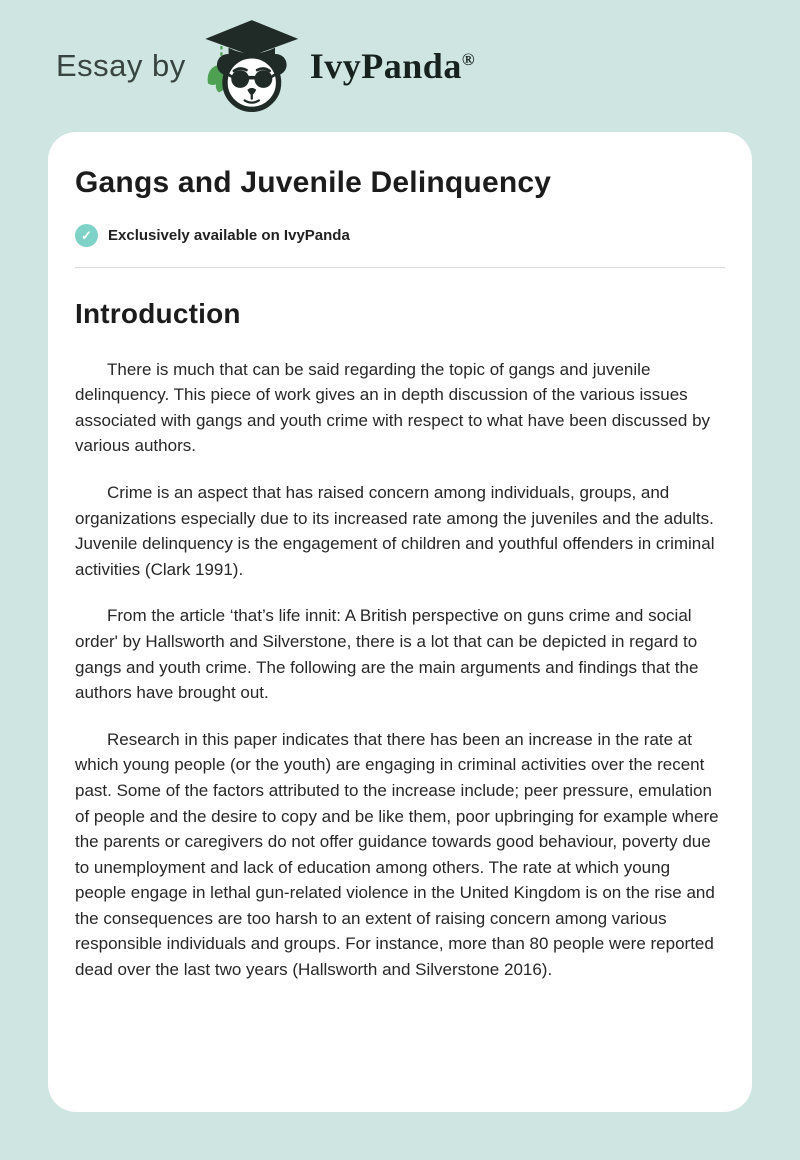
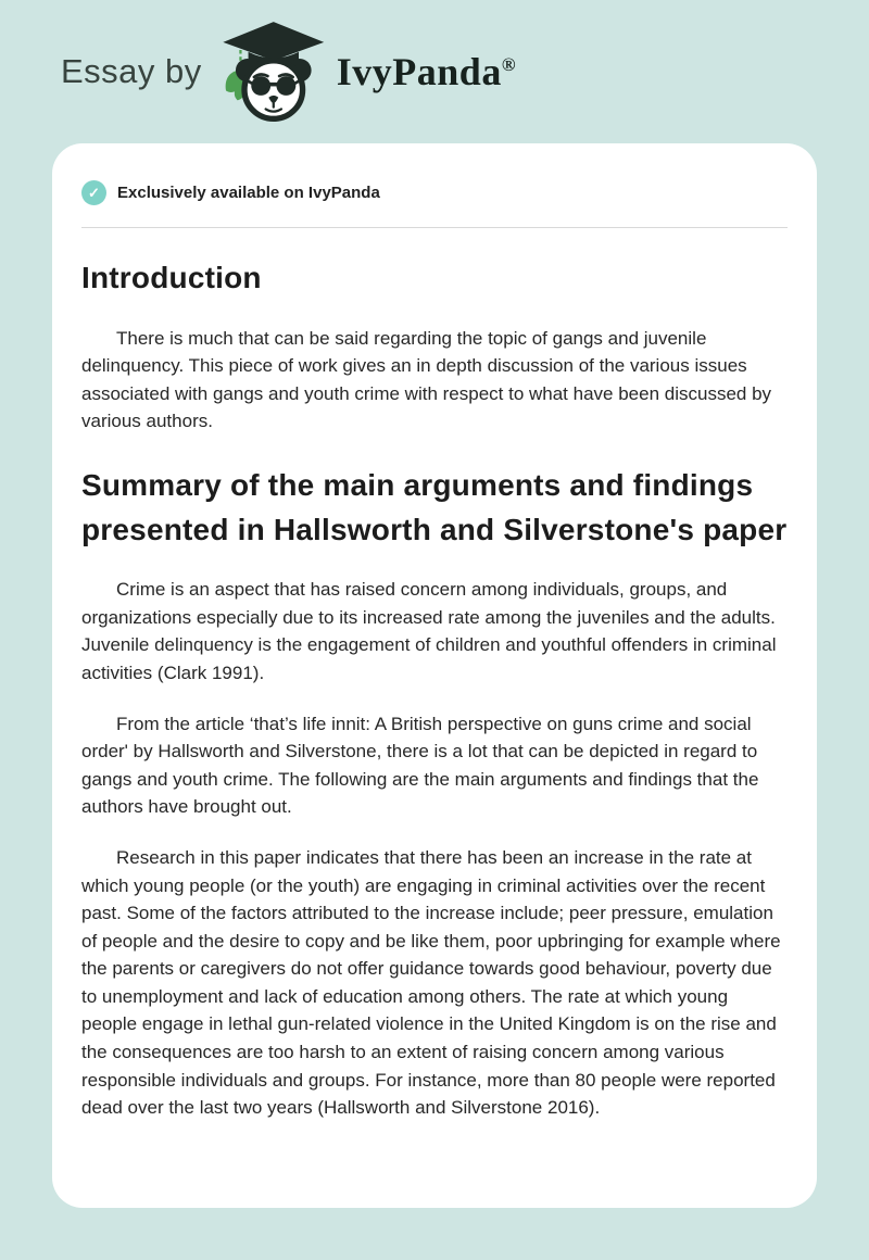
  Essay by
  IvyPanda®
- Gangs and Juvenile Delinquency
  ✓
  Exclusively available on IvyPanda
  Introduction
  There is much that can be said regarding the topic of gangs and juvenile delinquency. This piece of work gives an in depth discussion of the various issues associated with gangs and youth crime with respect to what have been discussed by various authors.
+ Summary of the main arguments and findings presented in Hallsworth and Silverstone's paper
  Crime is an aspect that has raised concern among individuals, groups, and organizations especially due to its increased rate among the juveniles and the adults. Juvenile delinquency is the engagement of children and youthful offenders in criminal activities (Clark 1991).
  From the article ‘that’s life innit: A British perspective on guns crime and social order' by Hallsworth and Silverstone, there is a lot that can be depicted in regard to gangs and youth crime. The following are the main arguments and findings that the authors have brought out.
  Research in this paper indicates that there has been an increase in the rate at which young people (or the youth) are engaging in criminal activities over the recent past. Some of the factors attributed to the increase include; peer pressure, emulation of people and the desire to copy and be like them, poor upbringing for example where the parents or caregivers do not offer guidance towards good behaviour, poverty due to unemployment and lack of education among others. The rate at which young people engage in lethal gun-related violence in the United Kingdom is on the rise and the consequences are too harsh to an extent of raising concern among various responsible individuals and groups. For instance, more than 80 people were reported dead over the last two years (Hallsworth and Silverstone 2016).
